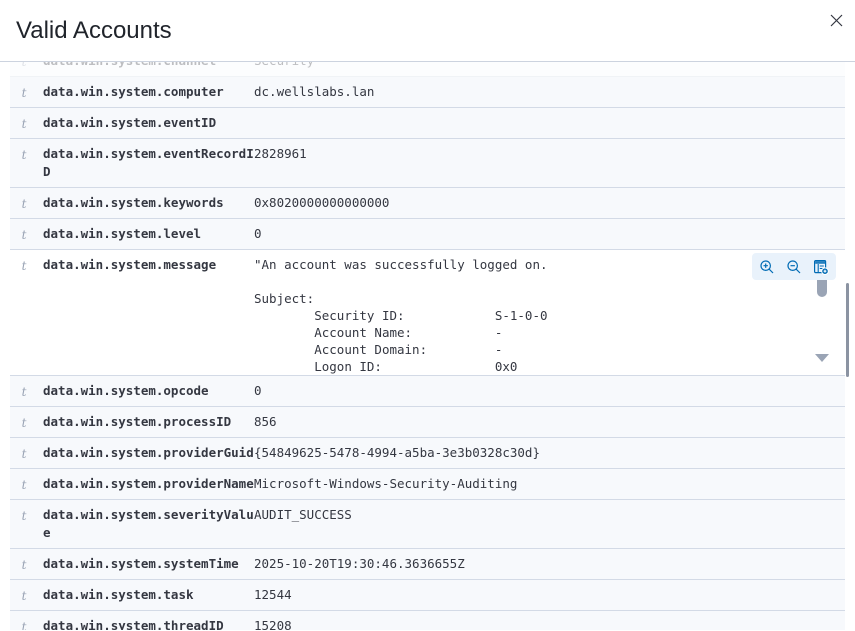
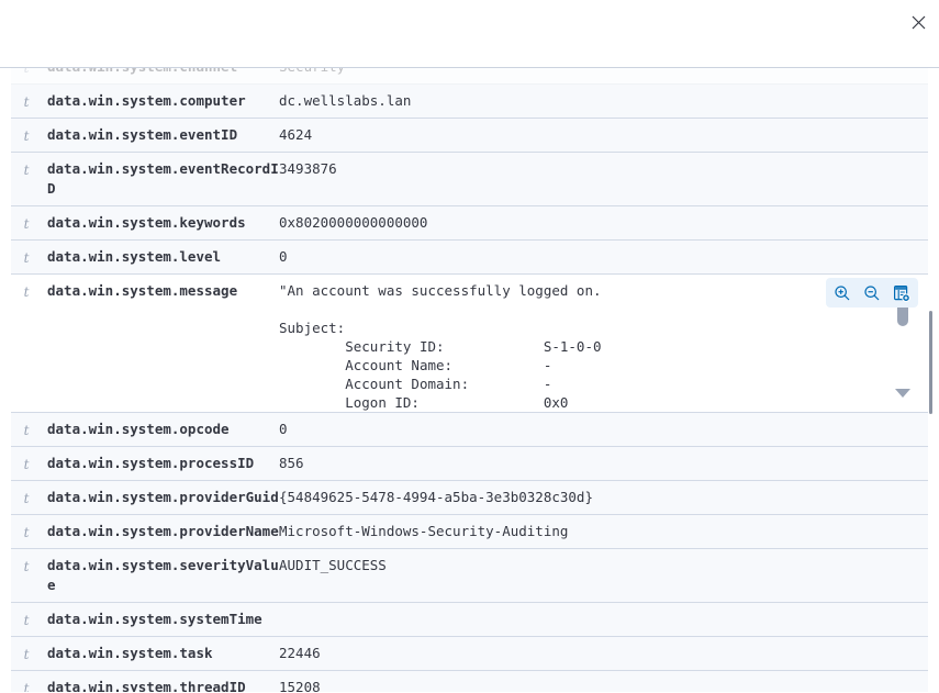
- Valid Accounts
  t
  t
  data.win.system.computer
  dc.wellslabs.lan
  t
  data.win.system.eventID
+ 4624
  t
  data.win.system.eventRecordID
- 2828961
+ 3493876
  t
  data.win.system.keywords
  0x8020000000000000
  t
  data.win.system.level
  0
  t
  data.win.system.message
  "An account was successfully logged on.
  Subject:
  Security ID: S-1-0-0
  Account Name: -
  Account Domain: -
  Logon ID: 0x0
  t
  data.win.system.opcode
  0
  t
  data.win.system.processID
  856
  t
  data.win.system.providerGuid
  {54849625-5478-4994-a5ba-3e3b0328c30d}
  t
  data.win.system.providerName
  Microsoft-Windows-Security-Auditing
  t
  data.win.system.severityValue
  AUDIT_SUCCESS
  t
  data.win.system.systemTime
- 2025-10-20T19:30:46.3636655Z
  t
  data.win.system.task
- 12544
+ 22446
  t
  data.win.system.threadID
  15208
